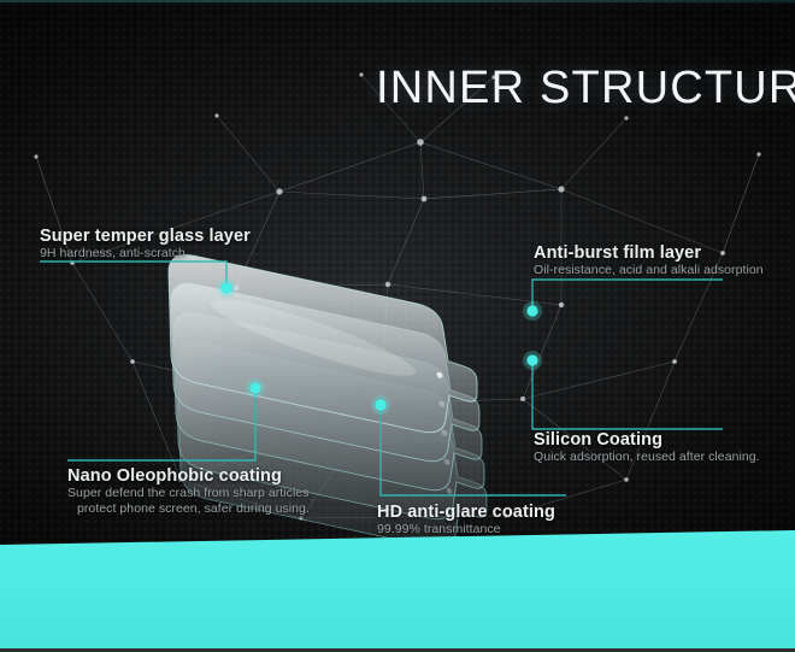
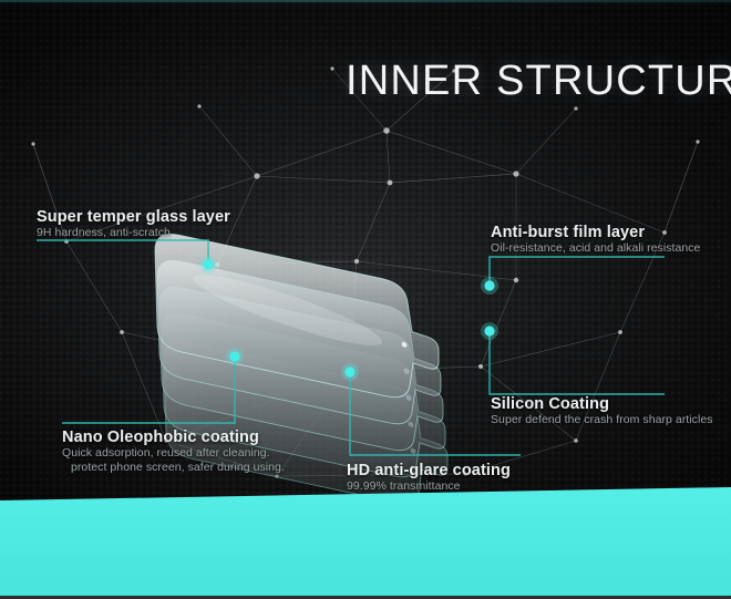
  INNER STRUCTUR
  Super temper glass layer
  9H hardness, anti-scratch
  Anti-burst film layer
- Oil-resistance, acid and alkali adsorption
+ Oil-resistance, acid and alkali resistance
  Silicon Coating
- Quick adsorption, reused after cleaning.
+ Super defend the crash from sharp articles
  HD anti-glare coating
  99.99% transmittance
  Nano Oleophobic coating
- Super defend the crash from sharp articles
+ Quick adsorption, reused after cleaning.
  protect phone screen, safer during using.
